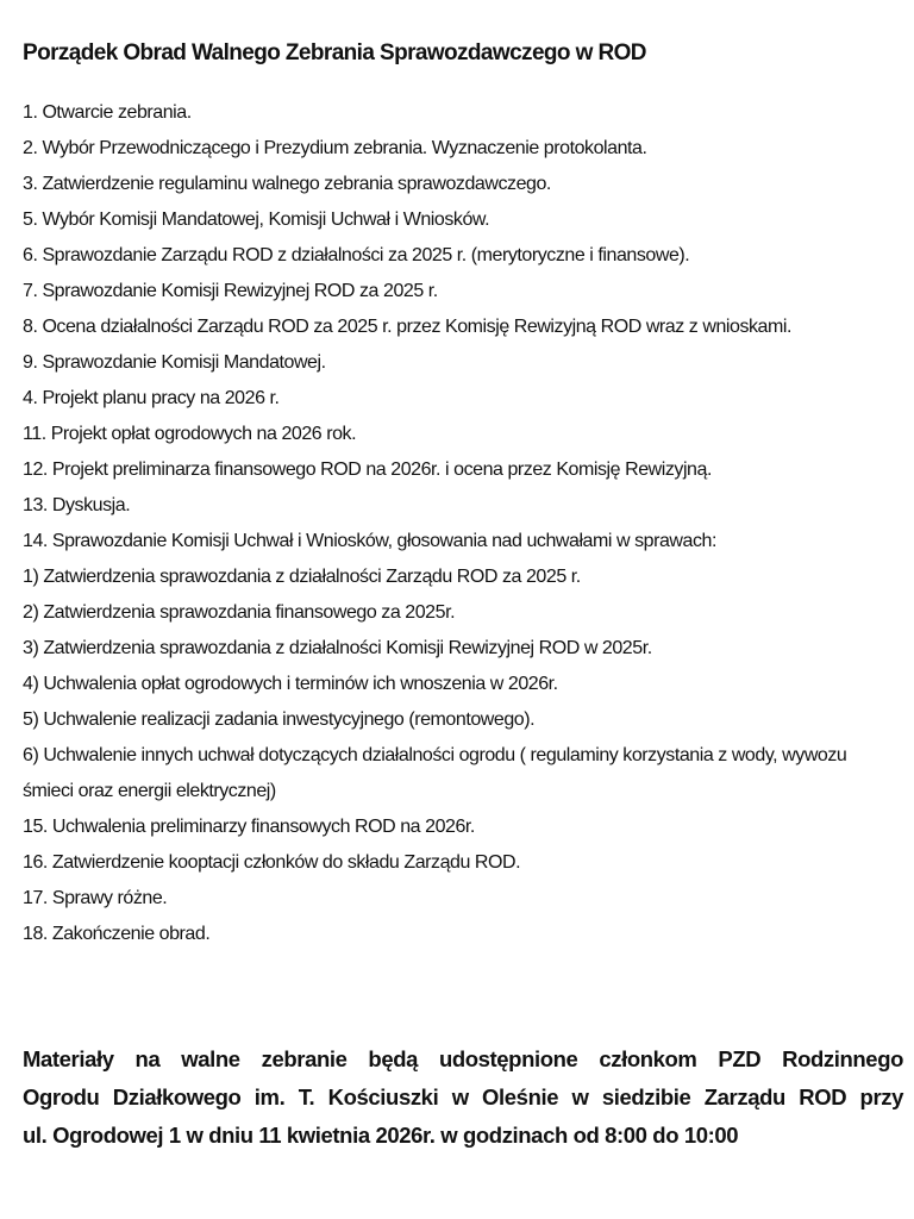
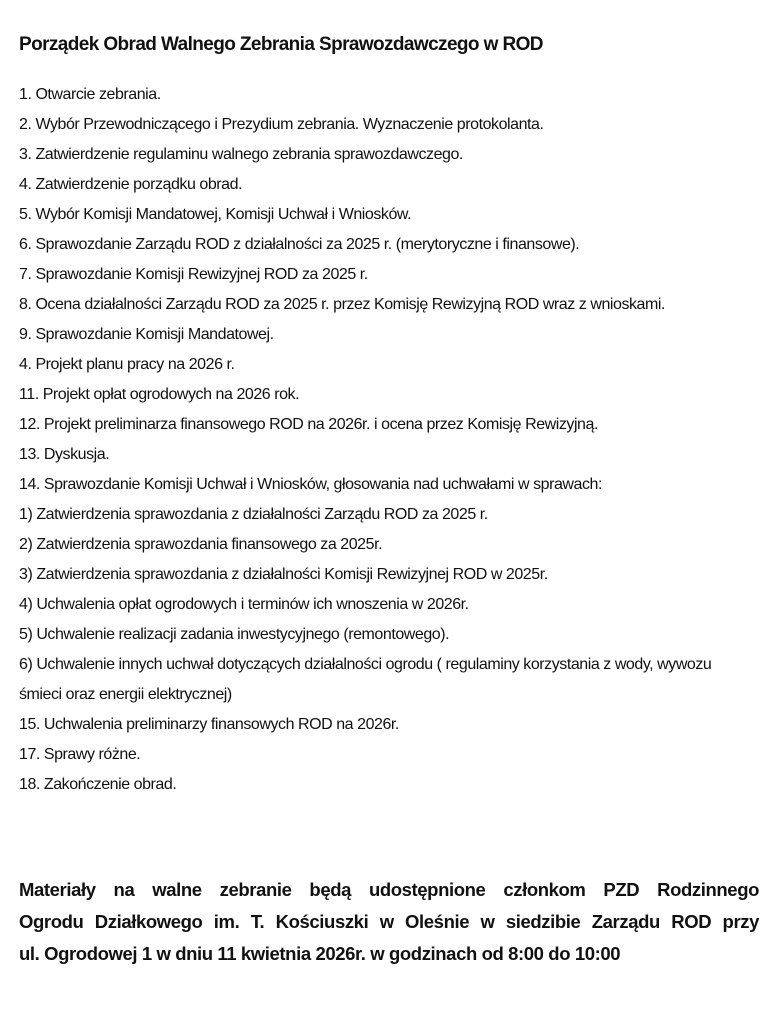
  Porządek Obrad Walnego Zebrania Sprawozdawczego w ROD
  1. Otwarcie zebrania.
  2. Wybór Przewodniczącego i Prezydium zebrania. Wyznaczenie protokolanta.
  3. Zatwierdzenie regulaminu walnego zebrania sprawozdawczego.
+ 4. Zatwierdzenie porządku obrad.
  5. Wybór Komisji Mandatowej, Komisji Uchwał i Wniosków.
  6. Sprawozdanie Zarządu ROD z działalności za 2025 r. (merytoryczne i finansowe).
  7. Sprawozdanie Komisji Rewizyjnej ROD za 2025 r.
  8. Ocena działalności Zarządu ROD za 2025 r. przez Komisję Rewizyjną ROD wraz z wnioskami.
  9. Sprawozdanie Komisji Mandatowej.
  4. Projekt planu pracy na 2026 r.
  11. Projekt opłat ogrodowych na 2026 rok.
  12. Projekt preliminarza finansowego ROD na 2026r. i ocena przez Komisję Rewizyjną.
  13. Dyskusja.
  14. Sprawozdanie Komisji Uchwał i Wniosków, głosowania nad uchwałami w sprawach:
  1) Zatwierdzenia sprawozdania z działalności Zarządu ROD za 2025 r.
  2) Zatwierdzenia sprawozdania finansowego za 2025r.
  3) Zatwierdzenia sprawozdania z działalności Komisji Rewizyjnej ROD w 2025r.
  4) Uchwalenia opłat ogrodowych i terminów ich wnoszenia w 2026r.
  5) Uchwalenie realizacji zadania inwestycyjnego (remontowego).
  6) Uchwalenie innych uchwał dotyczących działalności ogrodu ( regulaminy korzystania z wody, wywozu śmieci oraz energii elektrycznej)
  15. Uchwalenia preliminarzy finansowych ROD na 2026r.
- 16. Zatwierdzenie kooptacji członków do składu Zarządu ROD.
  17. Sprawy różne.
  18. Zakończenie obrad.
  Materiały na walne zebranie będą udostępnione członkom PZD Rodzinnego
  Ogrodu Działkowego im. T. Kościuszki w Oleśnie w siedzibie Zarządu ROD przy
  ul. Ogrodowej 1 w dniu 11 kwietnia 2026r. w godzinach od 8:00 do 10:00
